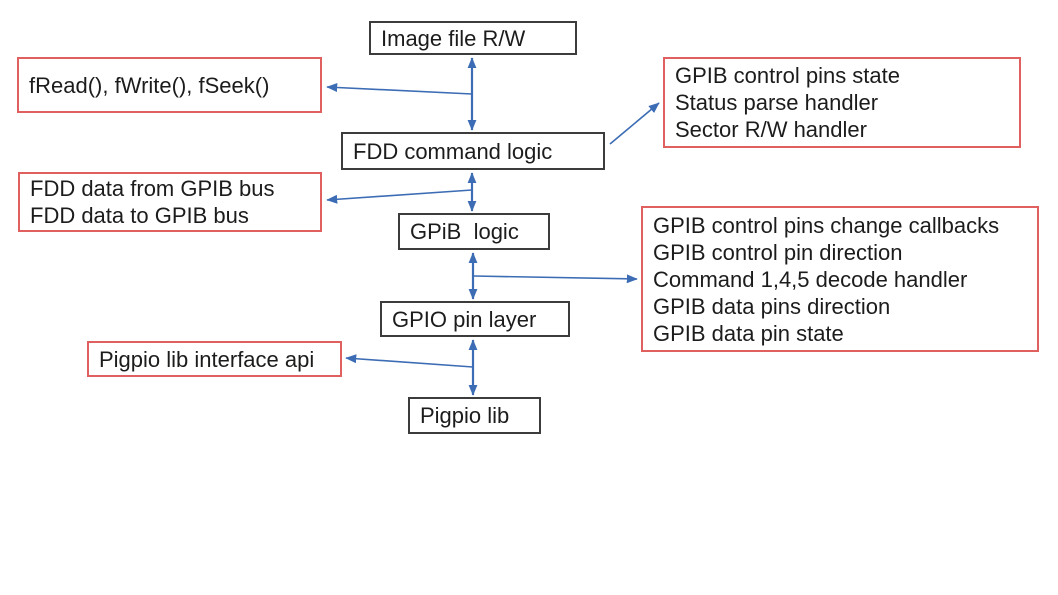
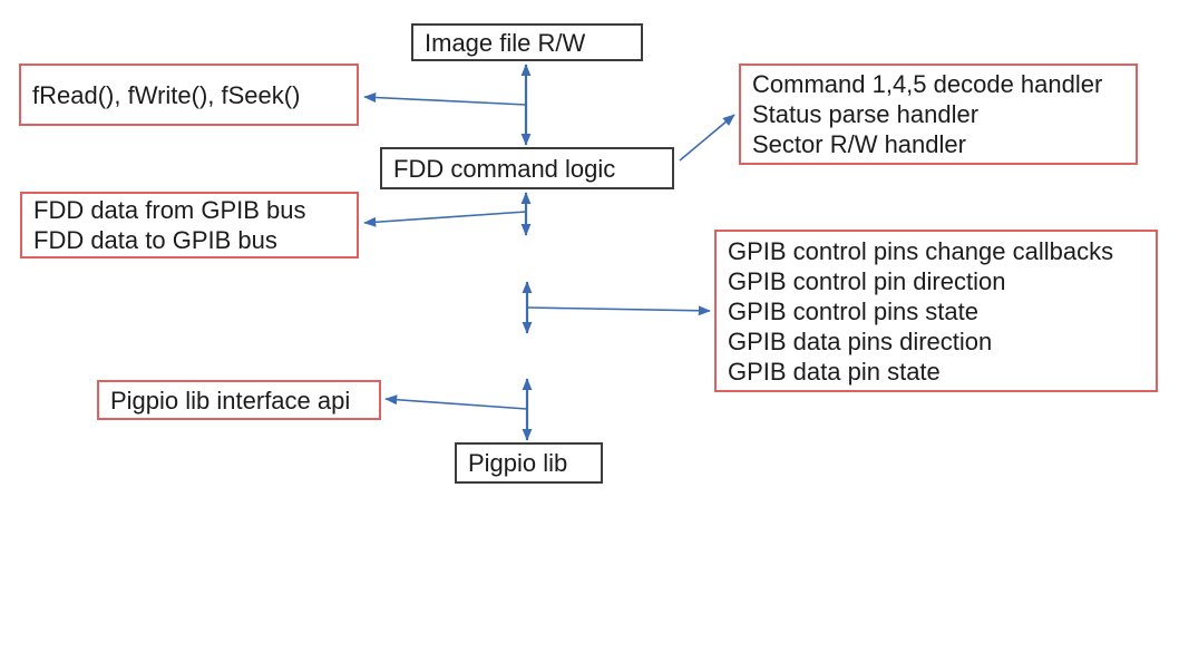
  Image file R/W
  FDD command logic
- GPiB logic
- GPIO pin layer
  Pigpio lib
  fRead(), fWrite(), fSeek()
  FDD data from GPIB bus
  FDD data to GPIB bus
  Pigpio lib interface api
- GPIB control pins state
+ Command 1,4,5 decode handler
  Status parse handler
  Sector R/W handler
  GPIB control pins change callbacks
  GPIB control pin direction
- Command 1,4,5 decode handler
+ GPIB control pins state
  GPIB data pins direction
  GPIB data pin state
